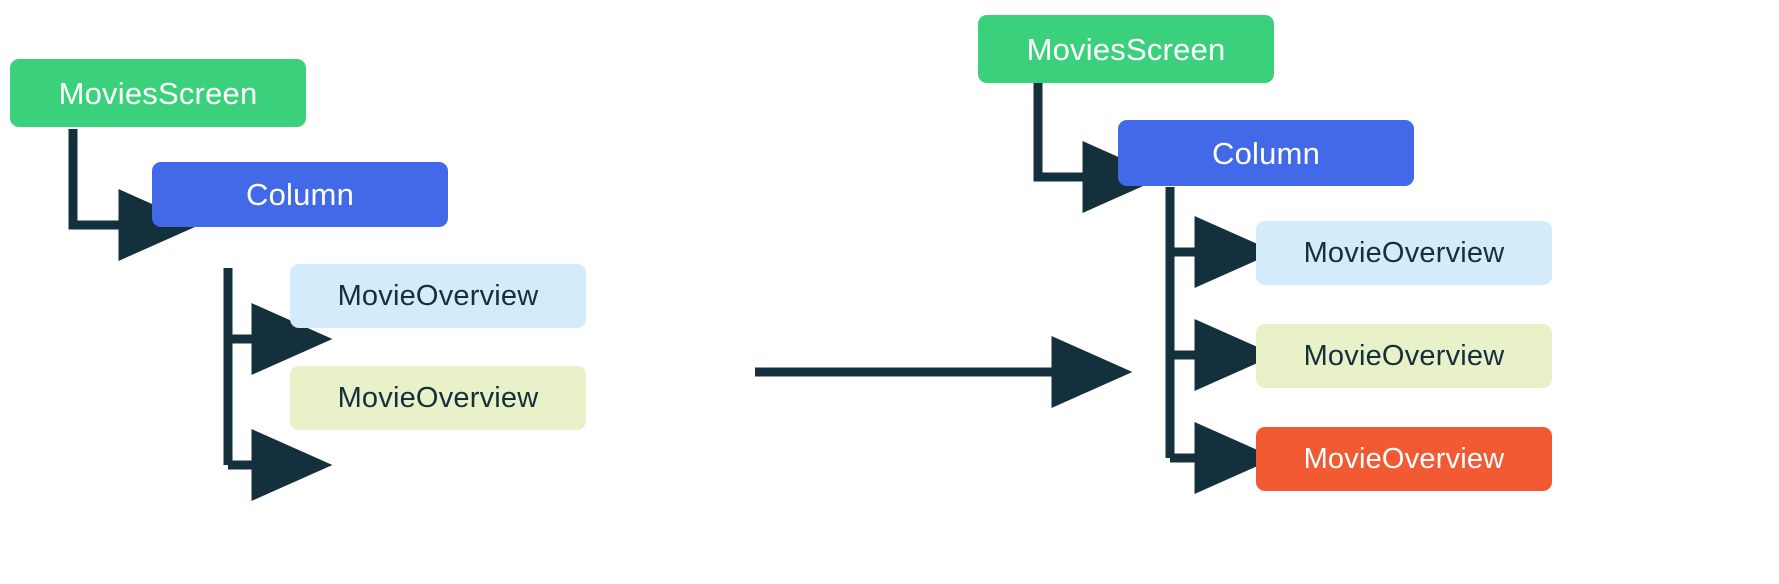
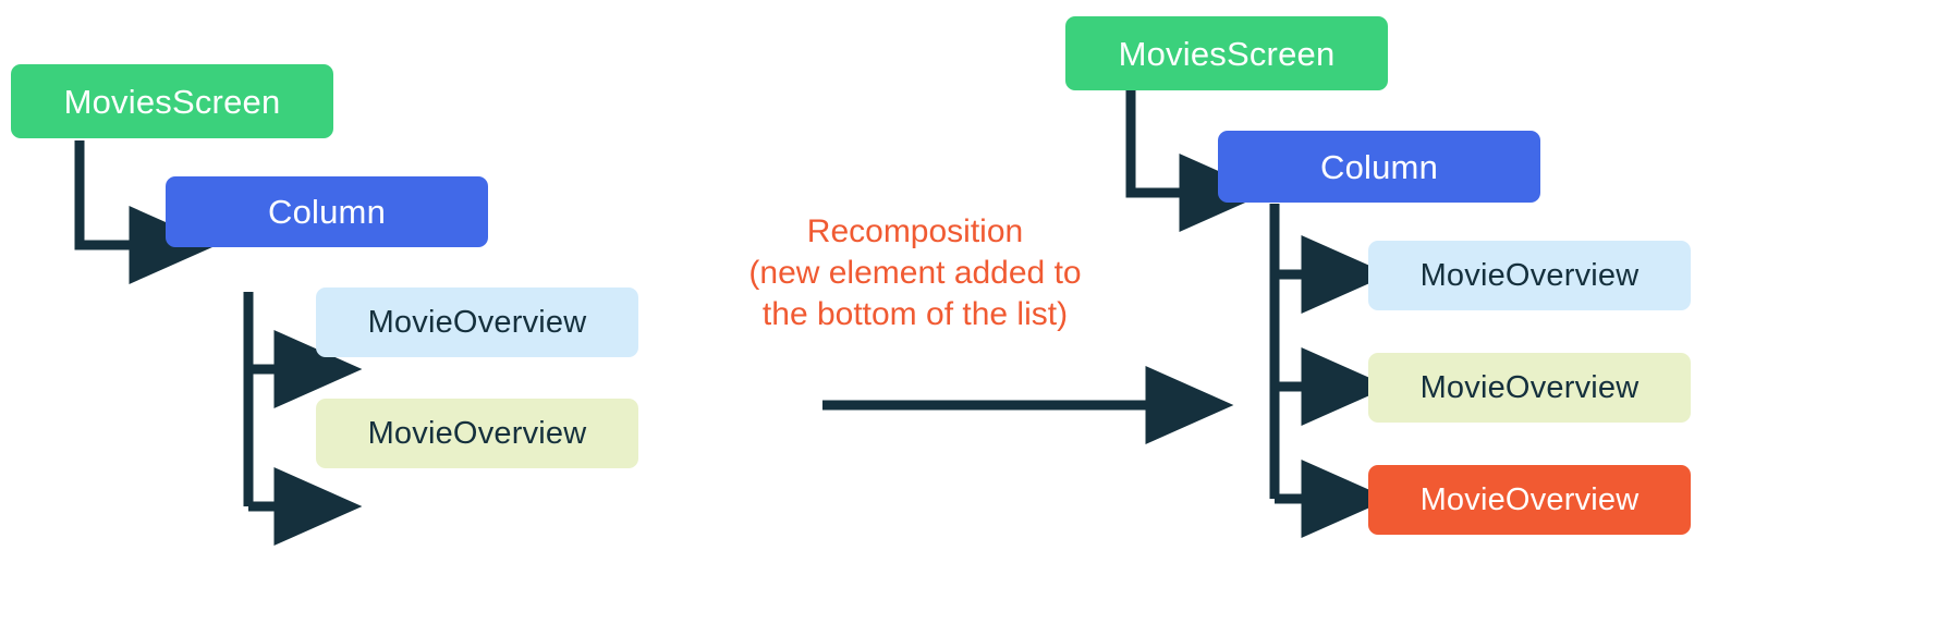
  MoviesScreen
  Column
  MovieOverview
  MovieOverview
+ Recomposition
+ (new element added to
+ the bottom of the list)
  MoviesScreen
  Column
  MovieOverview
  MovieOverview
  MovieOverview
